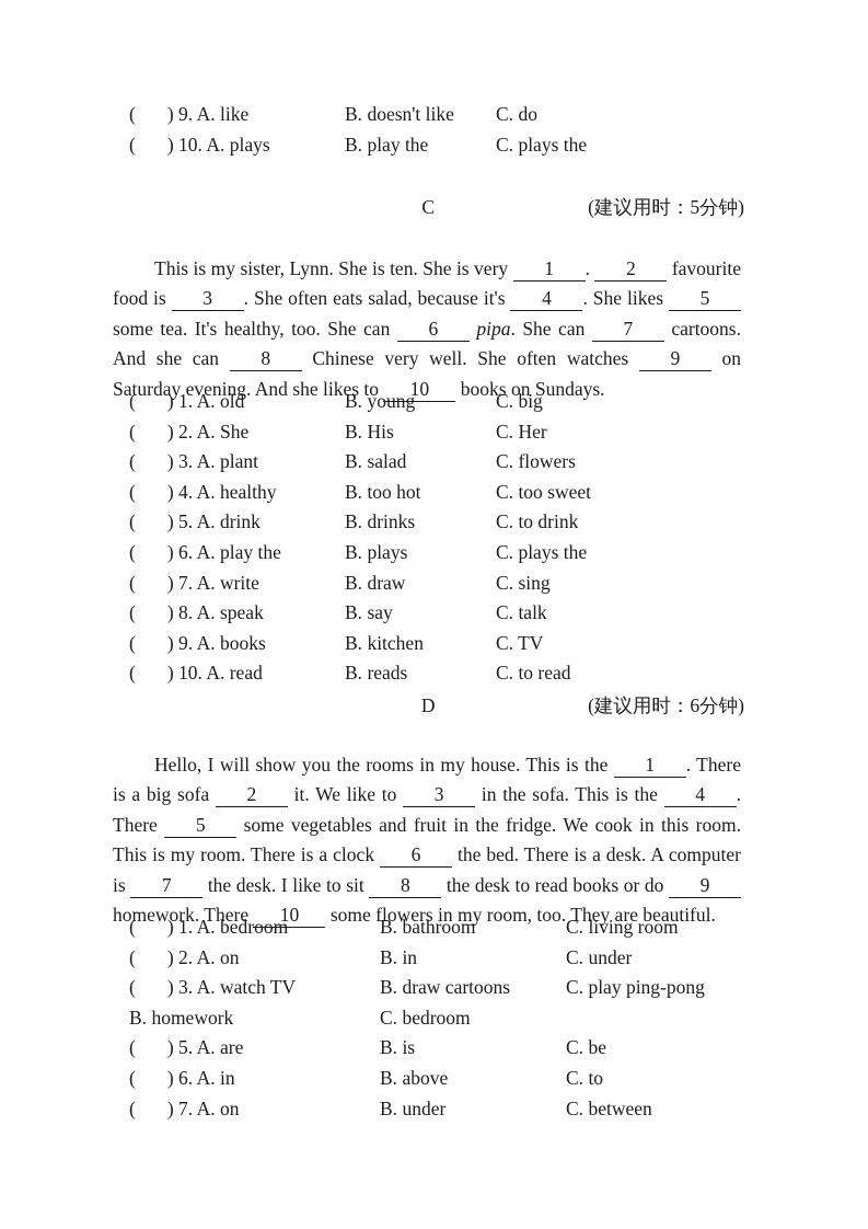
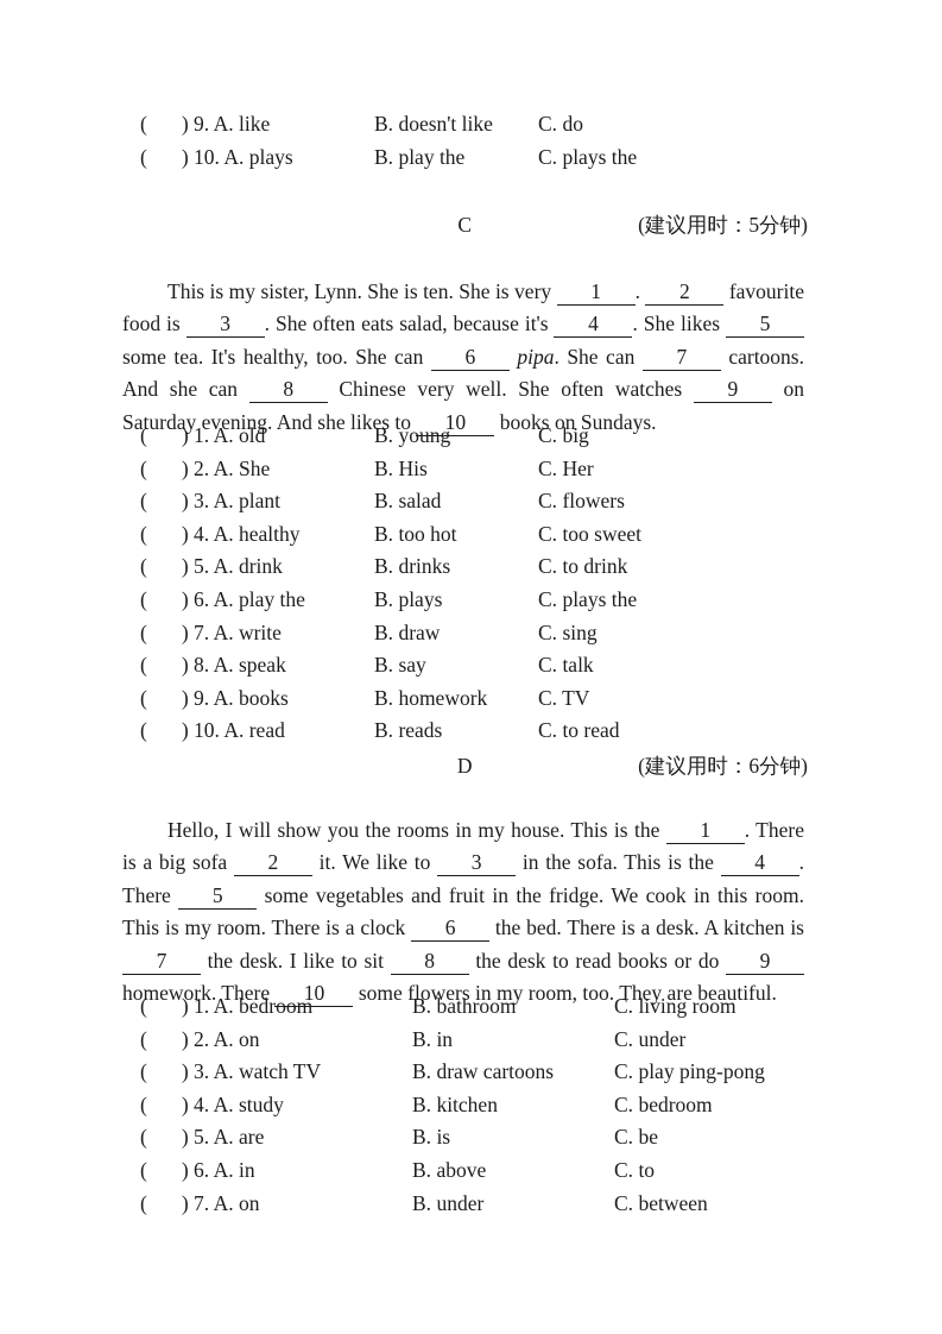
  ( ) 9. A. like
  B. doesn't like
  C. do
  ( ) 10. A. plays
  B. play the
  C. plays the
  C
  (建议用时：5分钟)
  This is my sister, Lynn. She is ten. She is very 1 . 2 favourite food is 3 . She often eats salad, because it's 4 . She likes 5 some tea. It's healthy, too. She can 6 pipa. She can 7 cartoons. And she can 8 Chinese very well. She often watches 9 on Saturday evening. And she likes to 10 books on Sundays.
  ( ) 1. A. old
  B. young
  C. big
  ( ) 2. A. She
  B. His
  C. Her
  ( ) 3. A. plant
  B. salad
  C. flowers
  ( ) 4. A. healthy
  B. too hot
  C. too sweet
  ( ) 5. A. drink
  B. drinks
  C. to drink
  ( ) 6. A. play the
  B. plays
  C. plays the
  ( ) 7. A. write
  B. draw
  C. sing
  ( ) 8. A. speak
  B. say
  C. talk
  ( ) 9. A. books
- B. kitchen
+ B. homework
  C. TV
  ( ) 10. A. read
  B. reads
  C. to read
  D
  (建议用时：6分钟)
- Hello, I will show you the rooms in my house. This is the 1 . There is a big sofa 2 it. We like to 3 in the sofa. This is the 4 . There 5 some vegetables and fruit in the fridge. We cook in this room. This is my room. There is a clock 6 the bed. There is a desk. A computer is 7 the desk. I like to sit 8 the desk to read books or do 9 homework. There 10 some flowers in my room, too. They are beautiful.
+ Hello, I will show you the rooms in my house. This is the 1 . There is a big sofa 2 it. We like to 3 in the sofa. This is the 4 . There 5 some vegetables and fruit in the fridge. We cook in this room. This is my room. There is a clock 6 the bed. There is a desk. A kitchen is 7 the desk. I like to sit 8 the desk to read books or do 9 homework. There 10 some flowers in my room, too. They are beautiful.
  ( ) 1. A. bedroom
  B. bathroom
  C. living room
  ( ) 2. A. on
  B. in
  C. under
  ( ) 3. A. watch TV
  B. draw cartoons
  C. play ping-pong
+ ( ) 4. A. study
- B. homework
+ B. kitchen
  C. bedroom
  ( ) 5. A. are
  B. is
  C. be
  ( ) 6. A. in
  B. above
  C. to
  ( ) 7. A. on
  B. under
  C. between
